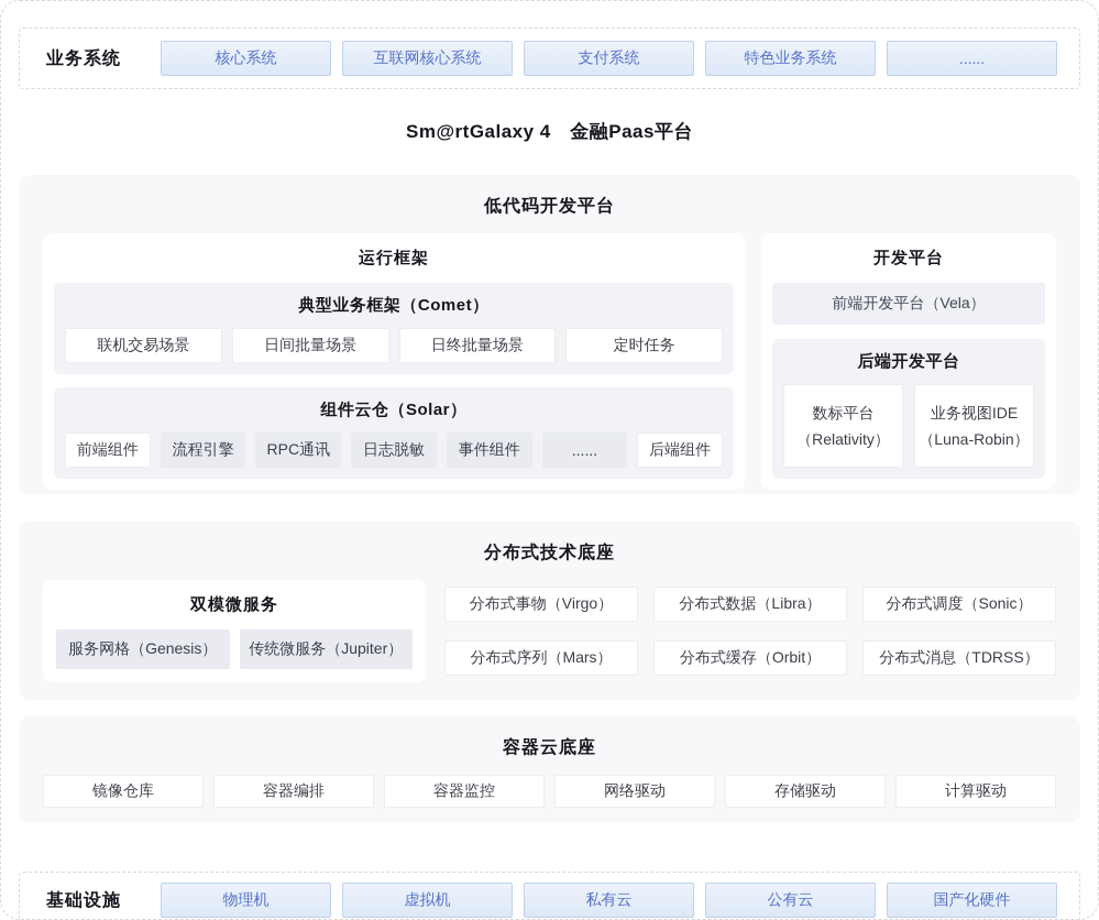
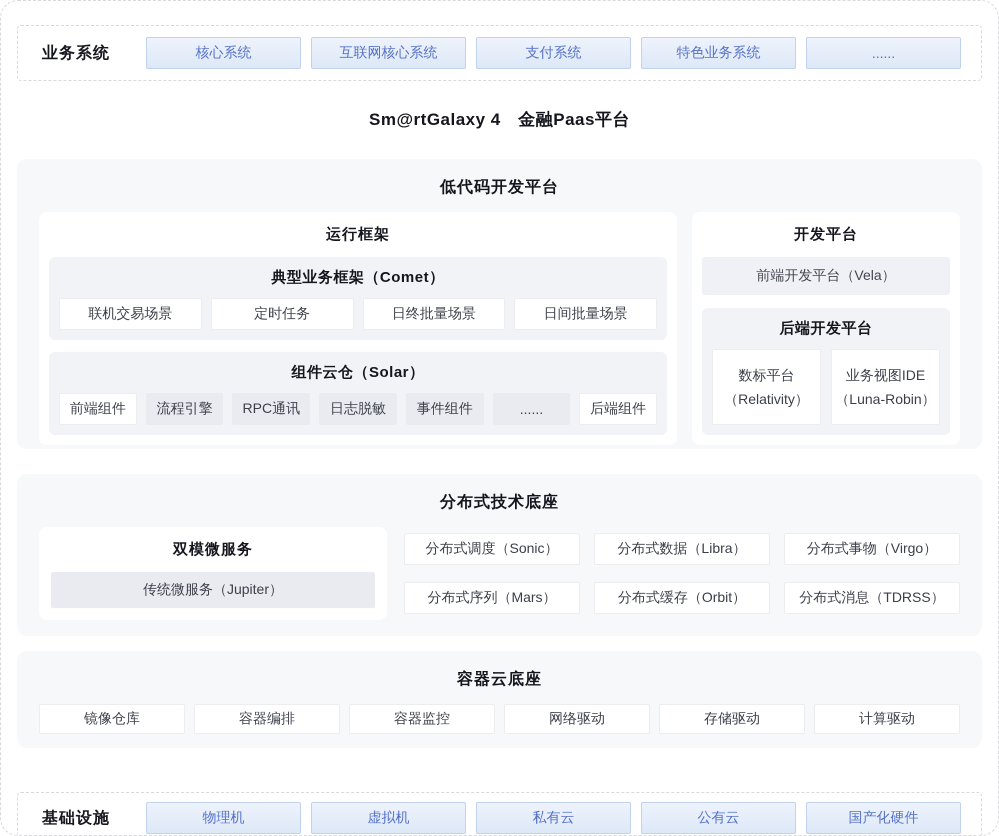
  业务系统
  核心系统
  互联网核心系统
  支付系统
  特色业务系统
  ......
  Sm@rtGalaxy 4 金融Paas平台
  低代码开发平台
  运行框架
  典型业务框架（Comet）
  联机交易场景
- 日间批量场景
+ 定时任务
  日终批量场景
- 定时任务
+ 日间批量场景
  组件云仓（Solar）
  前端组件
  流程引擎
  RPC通讯
  日志脱敏
  事件组件
  ......
  后端组件
  开发平台
  前端开发平台（Vela）
  后端开发平台
  数标平台
  （Relativity）
  业务视图IDE
  （Luna-Robin）
  分布式技术底座
  双模微服务
- 服务网格（Genesis）
  传统微服务（Jupiter）
- 分布式事物（Virgo）
+ 分布式调度（Sonic）
  分布式数据（Libra）
- 分布式调度（Sonic）
+ 分布式事物（Virgo）
  分布式序列（Mars）
  分布式缓存（Orbit）
  分布式消息（TDRSS）
  容器云底座
  镜像仓库
  容器编排
  容器监控
  网络驱动
  存储驱动
  计算驱动
  基础设施
  物理机
  虚拟机
  私有云
  公有云
  国产化硬件
